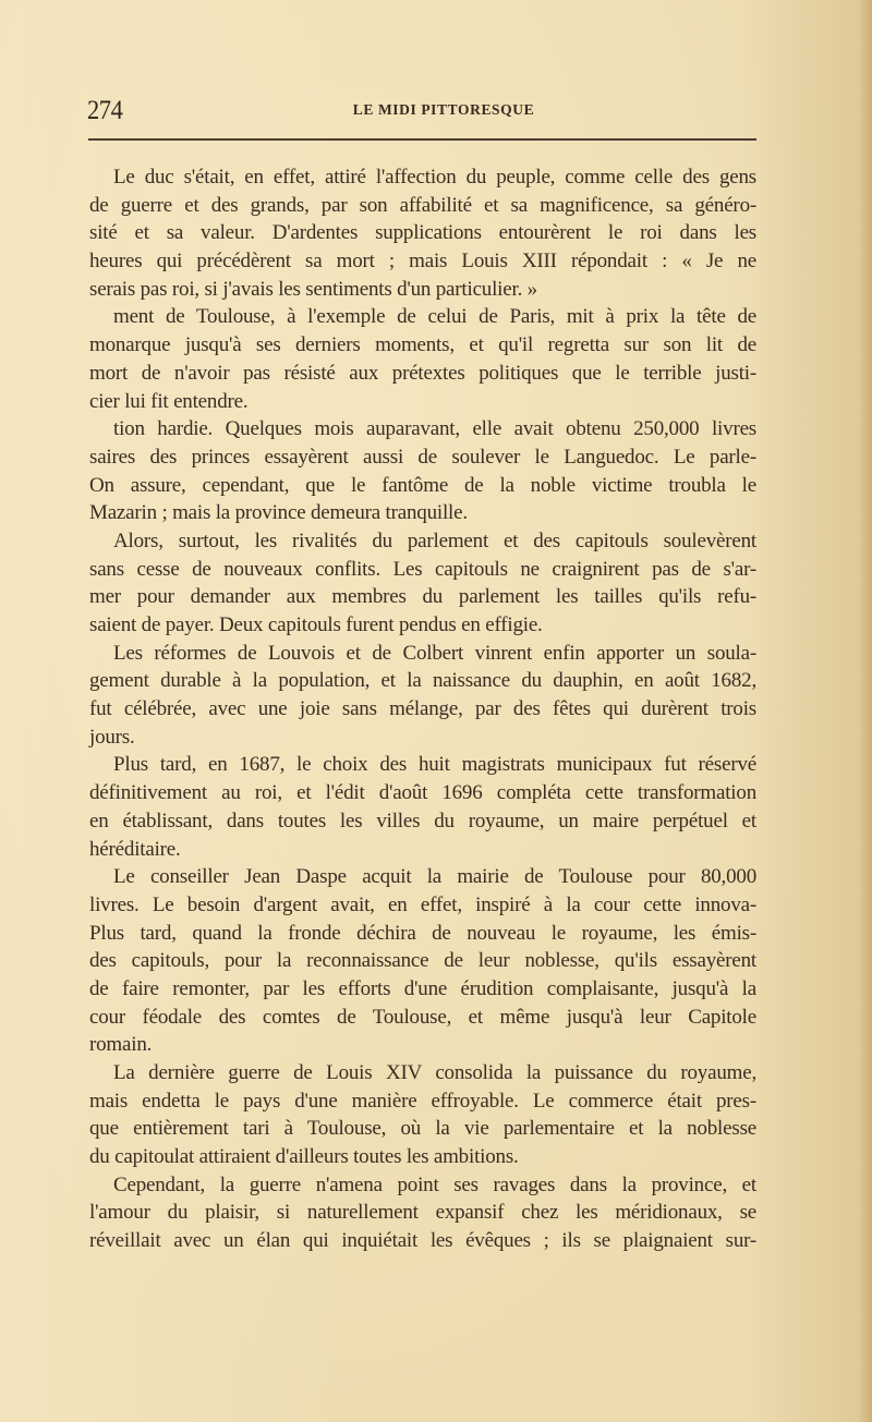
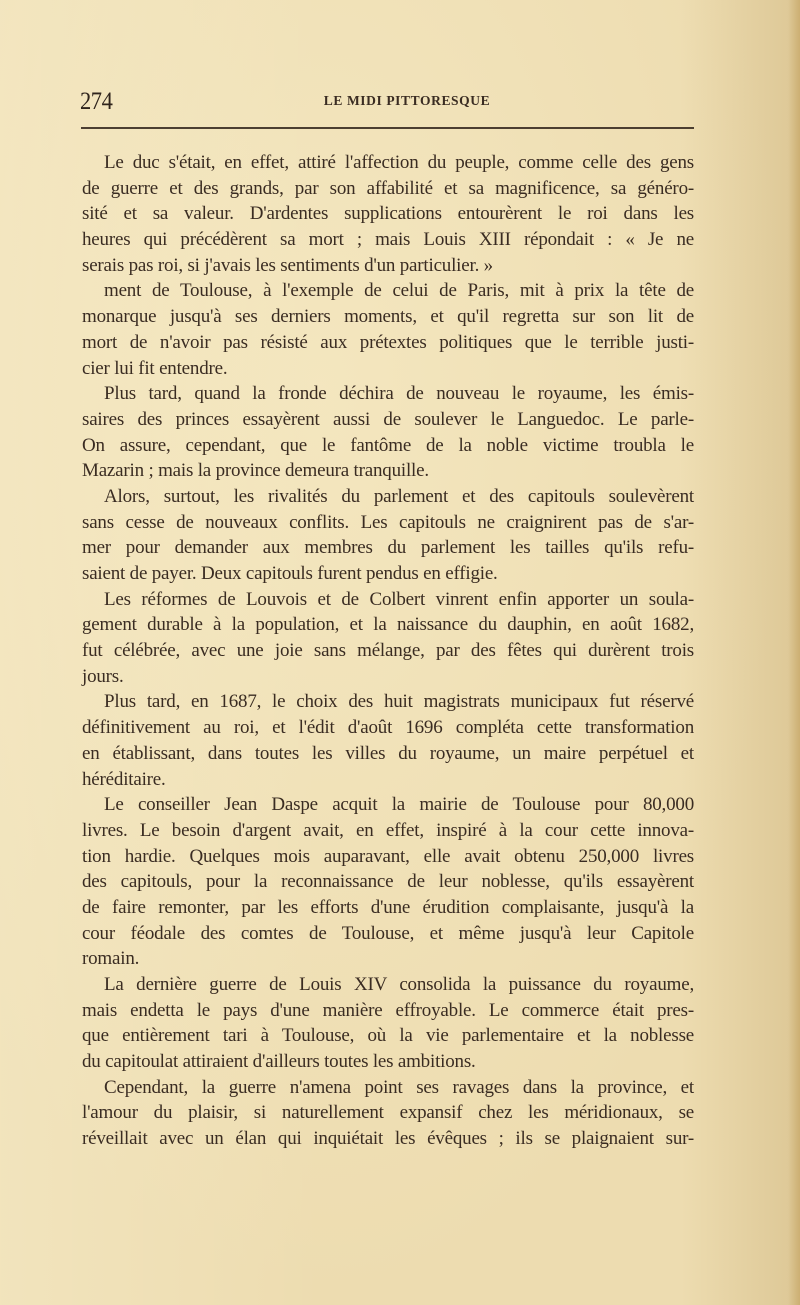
  274
  LE MIDI PITTORESQUE
  Le duc s'était, en effet, attiré l'affection du peuple, comme celle des gens
  de guerre et des grands, par son affabilité et sa magnificence, sa généro-
  sité et sa valeur. D'ardentes supplications entourèrent le roi dans les
  heures qui précédèrent sa mort ; mais Louis XIII répondait : « Je ne
  serais pas roi, si j'avais les sentiments d'un particulier. »
  ment de Toulouse, à l'exemple de celui de Paris, mit à prix la tête de
  monarque jusqu'à ses derniers moments, et qu'il regretta sur son lit de
  mort de n'avoir pas résisté aux prétextes politiques que le terrible justi-
  cier lui fit entendre.
- tion hardie. Quelques mois auparavant, elle avait obtenu 250,000 livres
+ Plus tard, quand la fronde déchira de nouveau le royaume, les émis-
  saires des princes essayèrent aussi de soulever le Languedoc. Le parle-
  On assure, cependant, que le fantôme de la noble victime troubla le
  Mazarin ; mais la province demeura tranquille.
  Alors, surtout, les rivalités du parlement et des capitouls soulevèrent
  sans cesse de nouveaux conflits. Les capitouls ne craignirent pas de s'ar-
  mer pour demander aux membres du parlement les tailles qu'ils refu-
  saient de payer. Deux capitouls furent pendus en effigie.
  Les réformes de Louvois et de Colbert vinrent enfin apporter un soula-
  gement durable à la population, et la naissance du dauphin, en août 1682,
  fut célébrée, avec une joie sans mélange, par des fêtes qui durèrent trois
  jours.
  Plus tard, en 1687, le choix des huit magistrats municipaux fut réservé
  définitivement au roi, et l'édit d'août 1696 compléta cette transformation
  en établissant, dans toutes les villes du royaume, un maire perpétuel et
  héréditaire.
  Le conseiller Jean Daspe acquit la mairie de Toulouse pour 80,000
  livres. Le besoin d'argent avait, en effet, inspiré à la cour cette innova-
- Plus tard, quand la fronde déchira de nouveau le royaume, les émis-
+ tion hardie. Quelques mois auparavant, elle avait obtenu 250,000 livres
  des capitouls, pour la reconnaissance de leur noblesse, qu'ils essayèrent
  de faire remonter, par les efforts d'une érudition complaisante, jusqu'à la
  cour féodale des comtes de Toulouse, et même jusqu'à leur Capitole
  romain.
  La dernière guerre de Louis XIV consolida la puissance du royaume,
  mais endetta le pays d'une manière effroyable. Le commerce était pres-
  que entièrement tari à Toulouse, où la vie parlementaire et la noblesse
  du capitoulat attiraient d'ailleurs toutes les ambitions.
  Cependant, la guerre n'amena point ses ravages dans la province, et
  l'amour du plaisir, si naturellement expansif chez les méridionaux, se
  réveillait avec un élan qui inquiétait les évêques ; ils se plaignaient sur-
